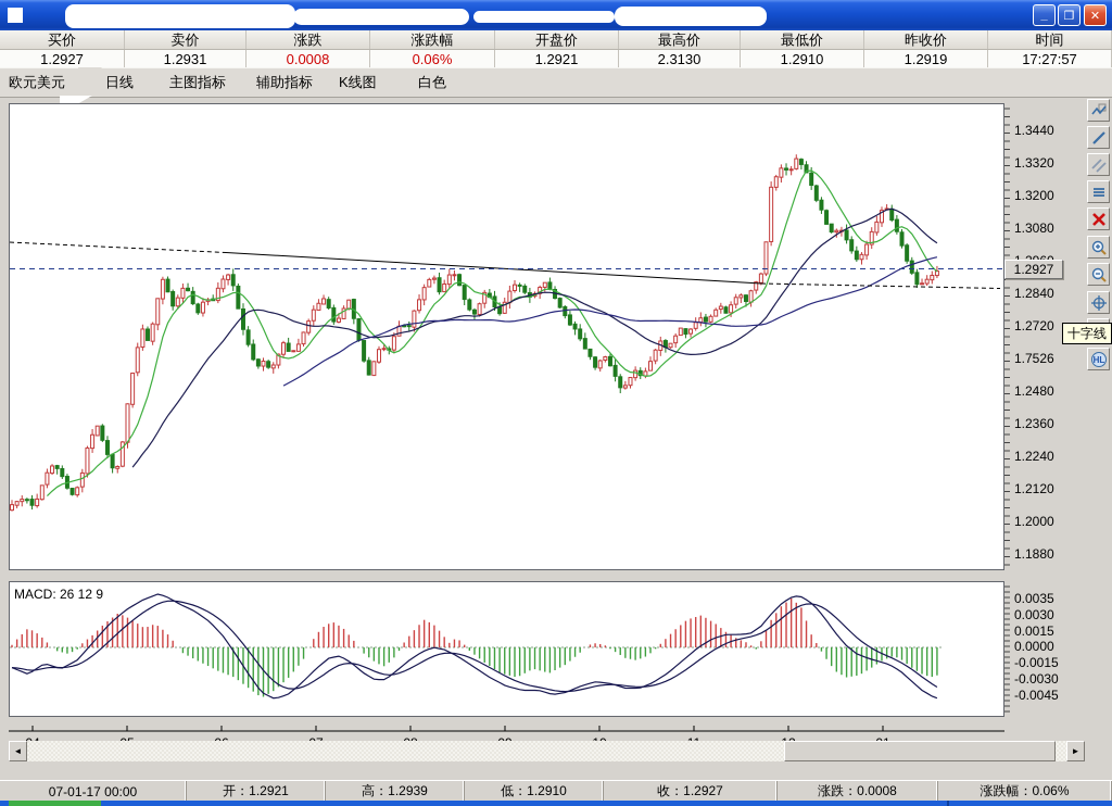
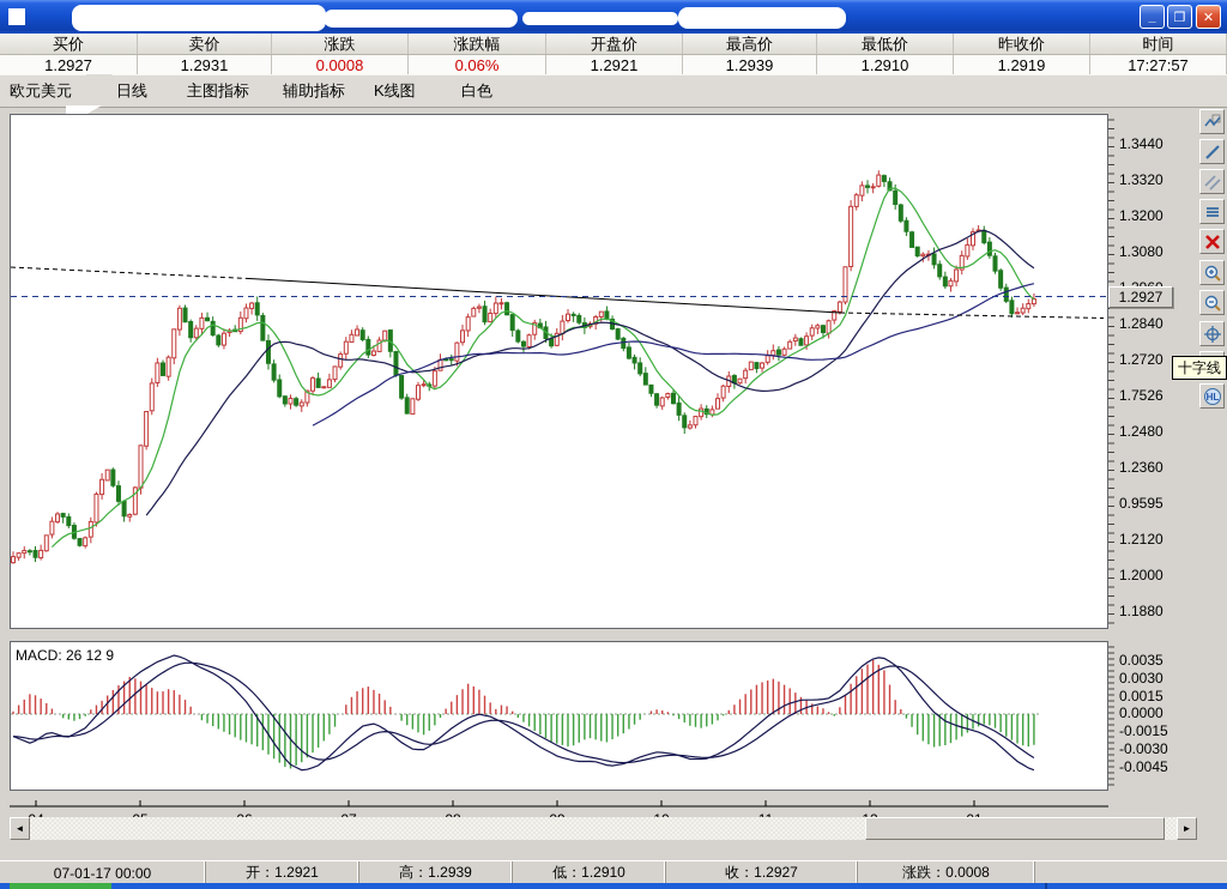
  _
  ❐
  ✕
  买价
  卖价
  涨跌
  涨跌幅
  开盘价
  最高价
  最低价
  昨收价
  时间
  1.2927
  1.2931
  0.0008
  0.06%
  1.2921
- 2.3130
+ 1.2939
  1.2910
  1.2919
  17:27:57
  欧元美元
  日线
  主图指标
  辅助指标
  K线图
  白色
  1.3440
  1.3320
  1.3200
  1.3080
  1.2840
  1.2720
  1.7526
  1.2480
  1.2360
- 1.2240
+ 0.9595
  1.2120
  1.2000
  1.1880
  1.2927
  MACD: 26 12 9
  0.0035
  0.0030
  0.0015
  0.0000
  -0.0015
  -0.0030
  -0.0045
  ◄
  ►
  HL
  十字线
  07-01-17 00:00
  开：1.2921
  高：1.2939
  低：1.2910
  收：1.2927
  涨跌：0.0008
- 涨跌幅：0.06%
